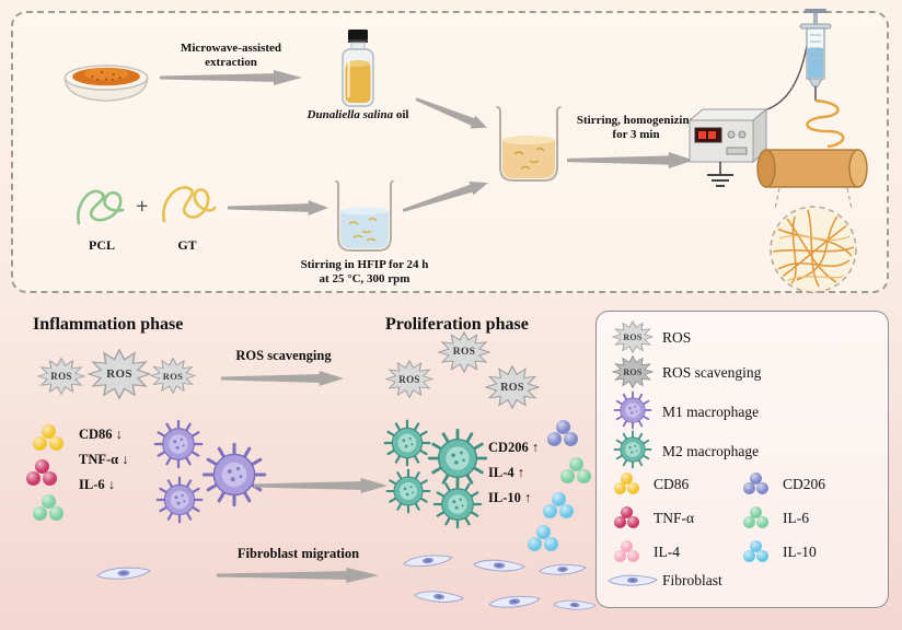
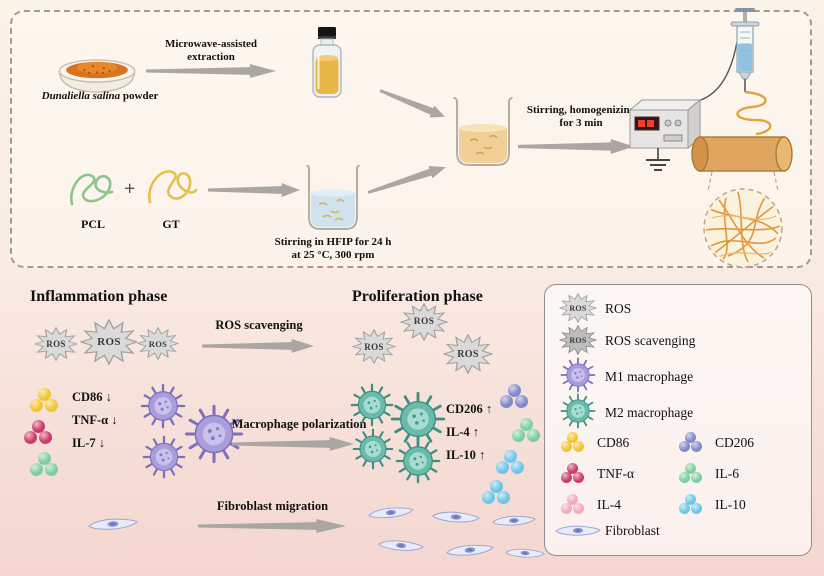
+ Dunaliella salina powder
  Microwave-assisted
  extraction
- Dunaliella salina oil
  PCL
  +
  GT
  Stirring in HFIP for 24 h
  at 25 °C, 300 rpm
  Stirring, homogenizin
  for 3 min
  Inflammation phase
  Proliferation phase
  ROS
  ROS
  ROS
  ROS scavenging
  ROS
  ROS
  ROS
  CD86 ↓
  TNF-α ↓
- IL-6 ↓
+ IL-7 ↓
+ Macrophage polarization
  CD206 ↑
  IL-4 ↑
  IL-10 ↑
  Fibroblast migration
  ROS
  ROS
  ROS
  ROS scavenging
  M1 macrophage
  M2 macrophage
  CD86
  CD206
  TNF-α
  IL-6
  IL-4
  IL-10
  Fibroblast
